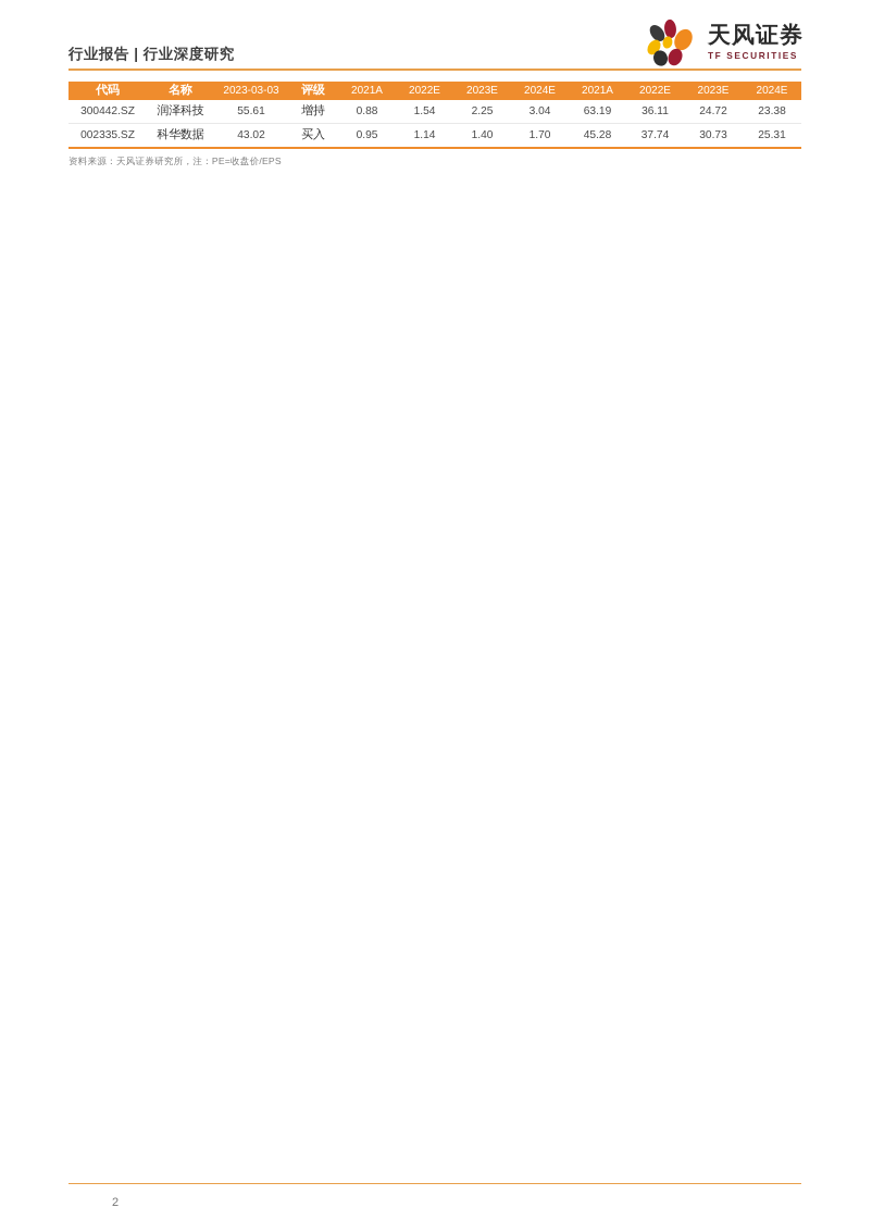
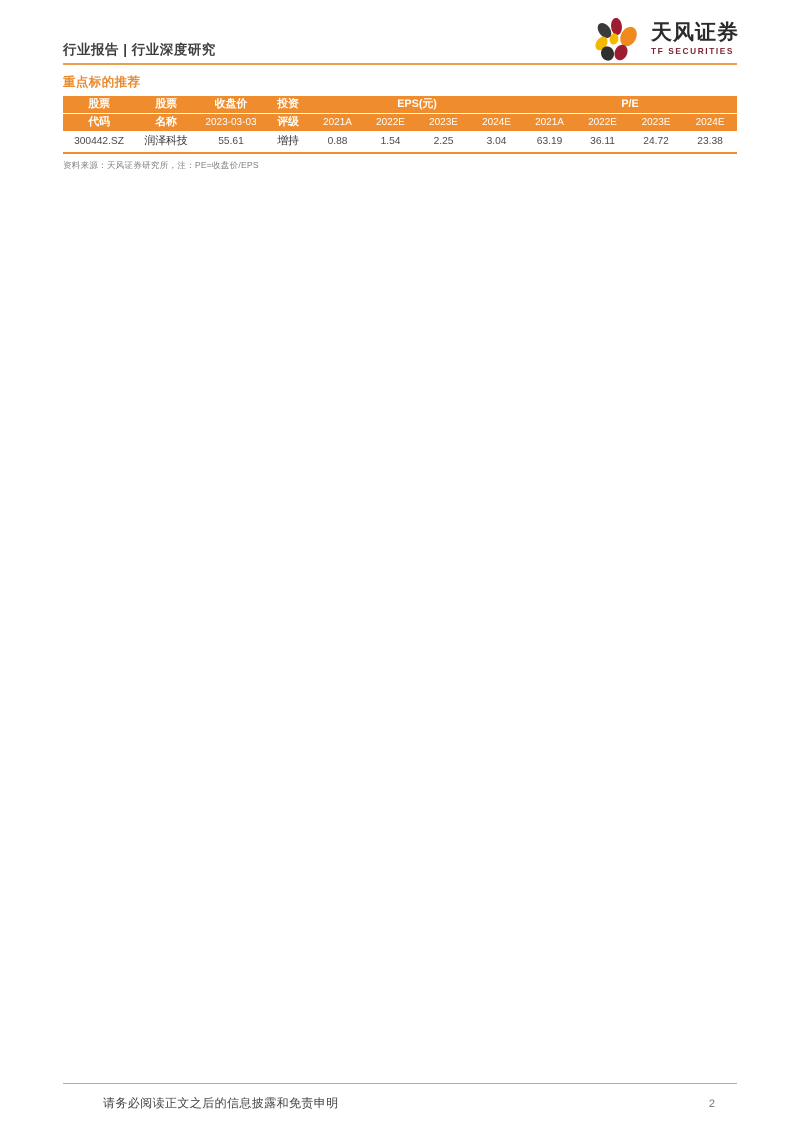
  行业报告 | 行业深度研究
  天风证券
  TF SECURITIES
+ 重点标的推荐
+ 股票	股票	收盘价	投资	EPS(元)	P/E
  代码	名称	2023-03-03	评级	2021A	2022E	2023E	2024E	2021A	2022E	2023E	2024E
  300442.SZ	润泽科技	55.61	增持	0.88	1.54	2.25	3.04	63.19	36.11	24.72	23.38
- 002335.SZ	科华数据	43.02	买入	0.95	1.14	1.40	1.70	45.28	37.74	30.73	25.31
  资料来源：天风证券研究所，注：PE=收盘价/EPS
+ 请务必阅读正文之后的信息披露和免责申明
  2
